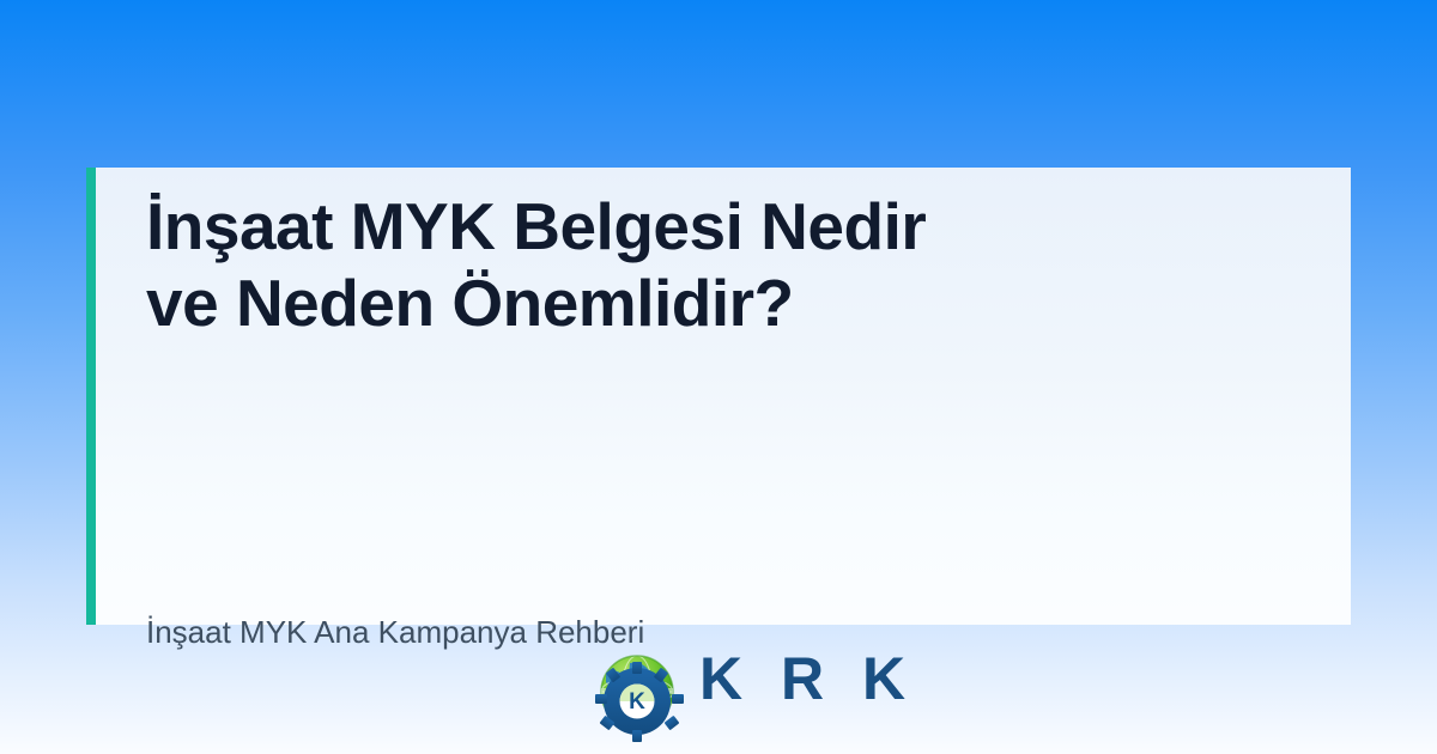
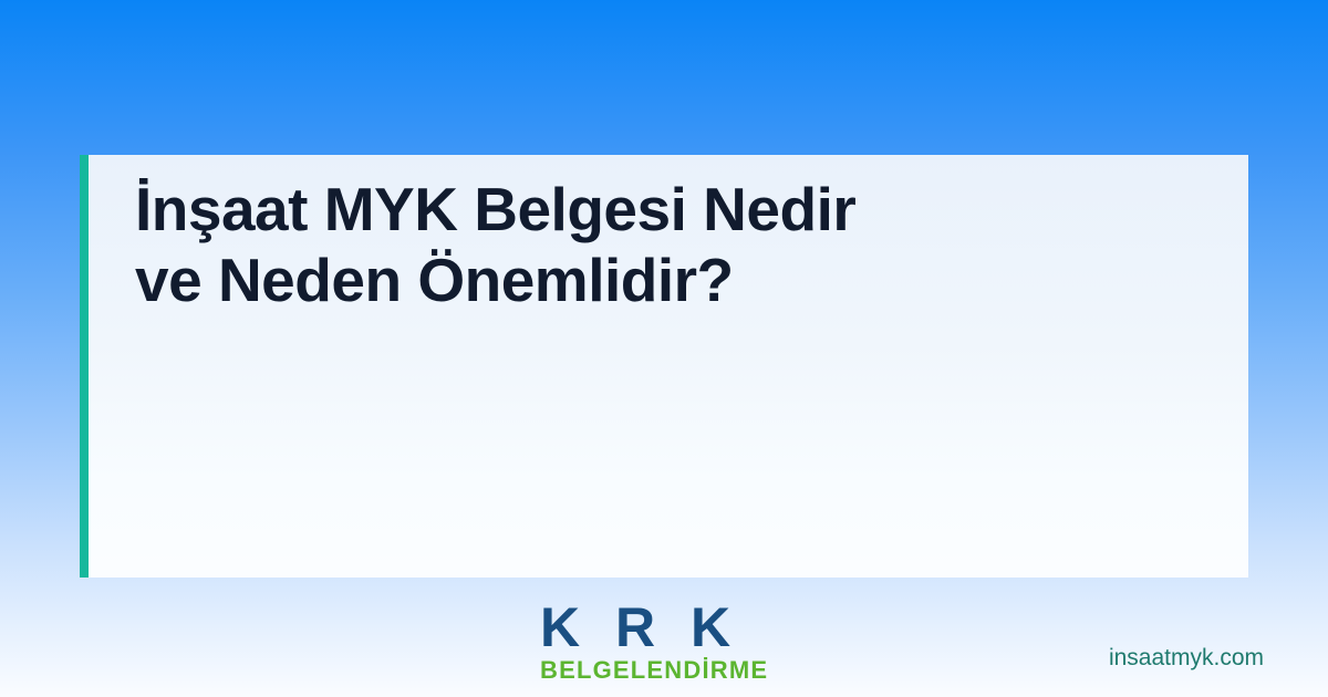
  İnşaat MYK Belgesi Nedir
  ve Neden Önemlidir?
- İnşaat MYK Ana Kampanya Rehberi
- K
  K R K
+ BELGELENDİRME
+ insaatmyk.com
